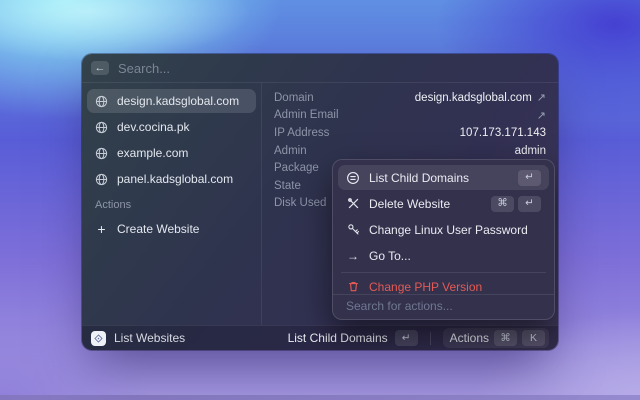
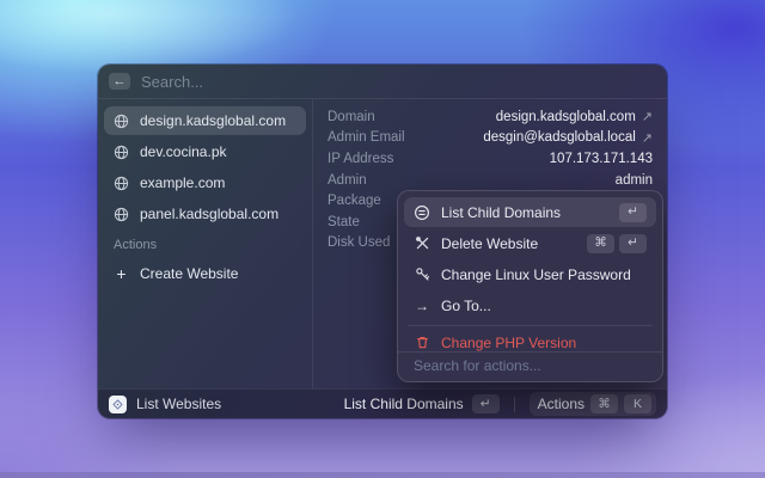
  ←
  Search...
  design.kadsglobal.com
  dev.cocina.pk
  example.com
  panel.kadsglobal.com
  Actions
  +
  Create Website
  Domain
  design.kadsglobal.com
  ↗
  Admin Email
+ desgin@kadsglobal.local
  ↗
  IP Address
  107.173.171.143
  Admin
  admin
  Package
  State
  Disk Used
  List Child Domains
  ↵
  Delete Website
  ⌘
  ↵
  Change Linux User Password
  →
  Go To...
  Change PHP Version
  Search for actions...
  List Websites
  List Child Domains
  ↵
  Actions
  ⌘
  K
